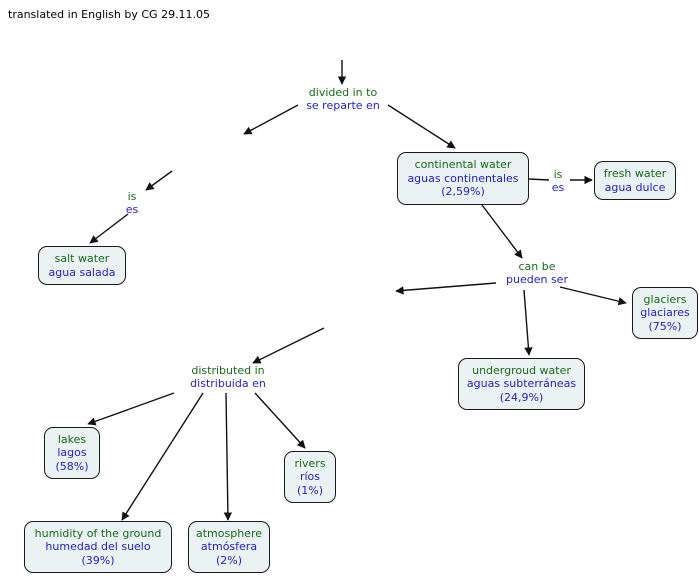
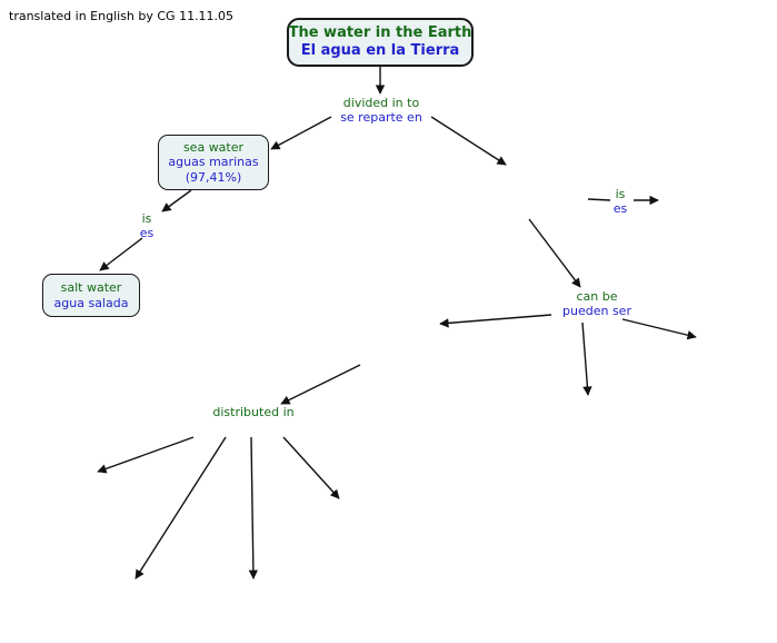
- translated in English by CG 29.11.05
+ translated in English by CG 11.11.05
+ The water in the Earth
+ El agua en la Tierra
+ sea water
+ aguas marinas
+ (97,41%)
  salt water
  agua salada
- continental water
- aguas continentales
- (2,59%)
- fresh water
- agua dulce
- undergroud water
- aguas subterráneas
- (24,9%)
- glaciers
- glaciares
- (75%)
- lakes
- lagos
- (58%)
- humidity of the ground
- humedad del suelo
- (39%)
- atmosphere
- atmósfera
- (2%)
- rivers
- ríos
- (1%)
  divided in to
  se reparte en
  is
  es
  is
  es
  can be
  pueden ser
  distributed in
- distribuida en
